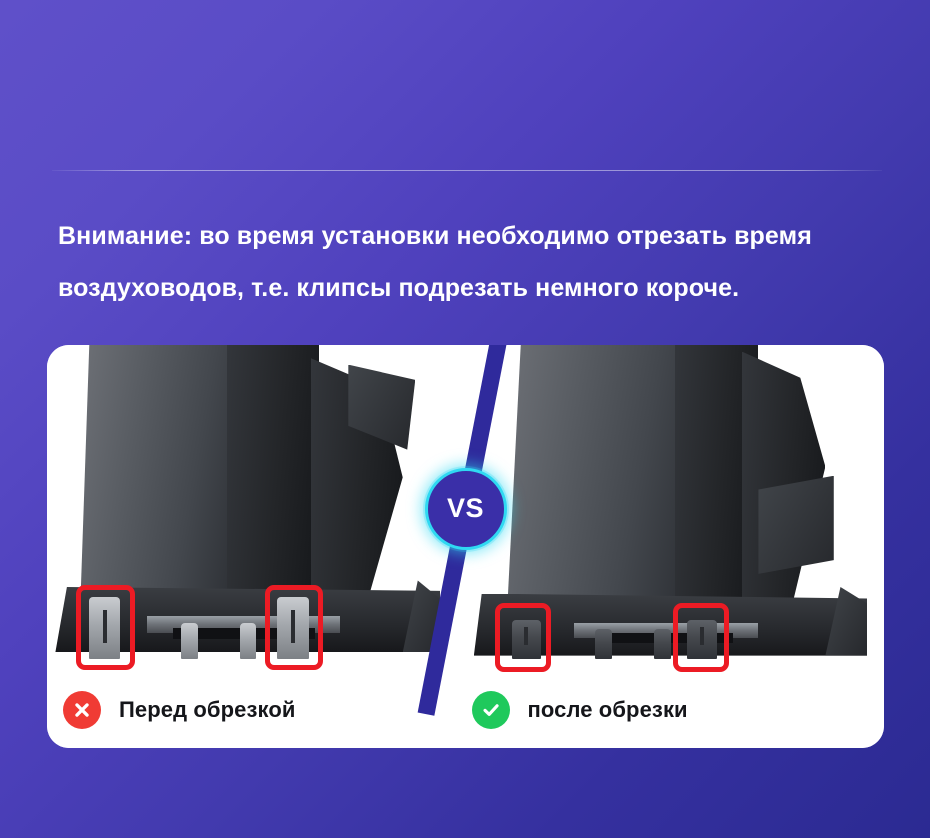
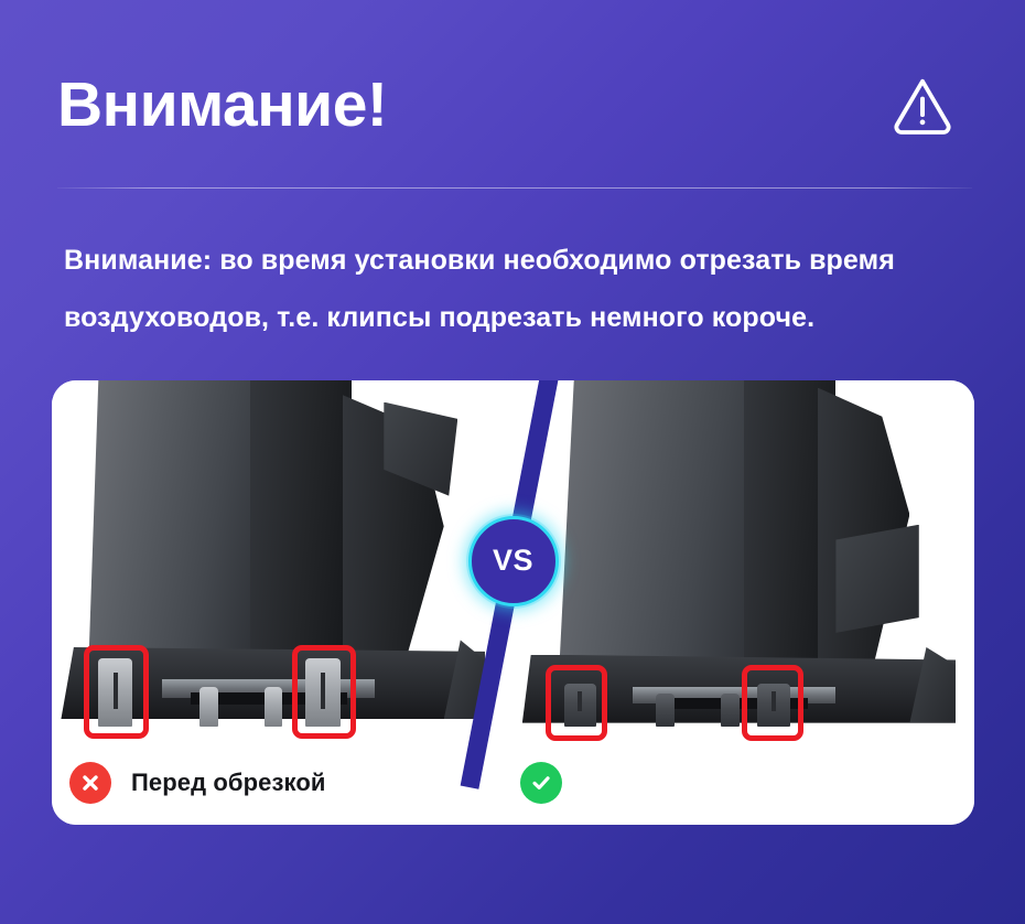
+ Внимание!
  Внимание: во время установки необходимо отрезать время воздуховодов, т.е. клипсы подрезать немного короче.
  VS
  Перед обрезкой
- после обрезки
